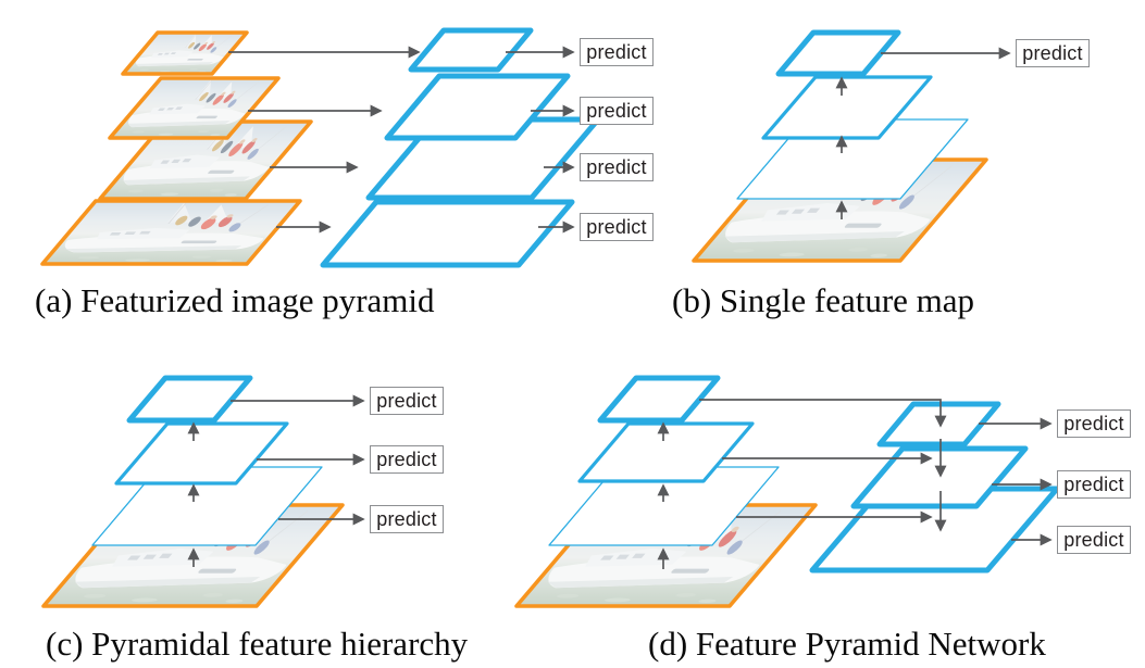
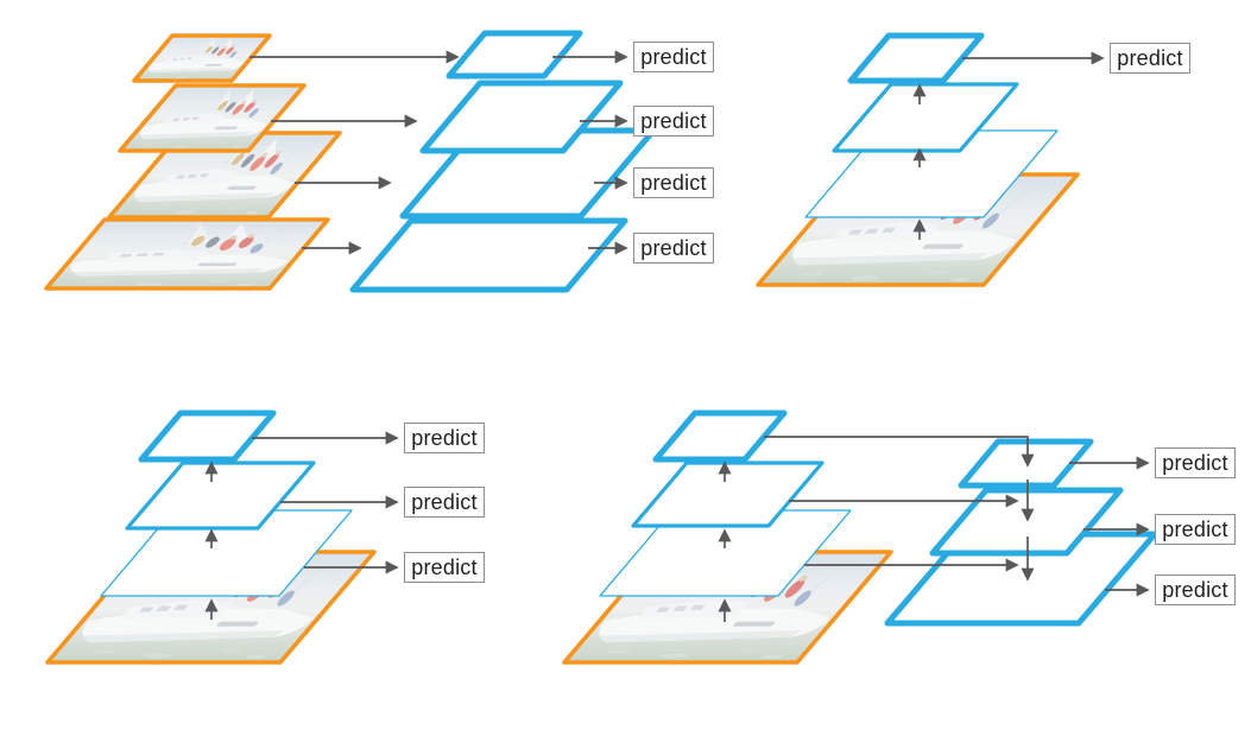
  predict
  predict
  predict
  predict
  predict
  predict
  predict
  predict
  predict
  predict
  predict
- (a) Featurized image pyramid
- (b) Single feature map
- (c) Pyramidal feature hierarchy
- (d) Feature Pyramid Network
